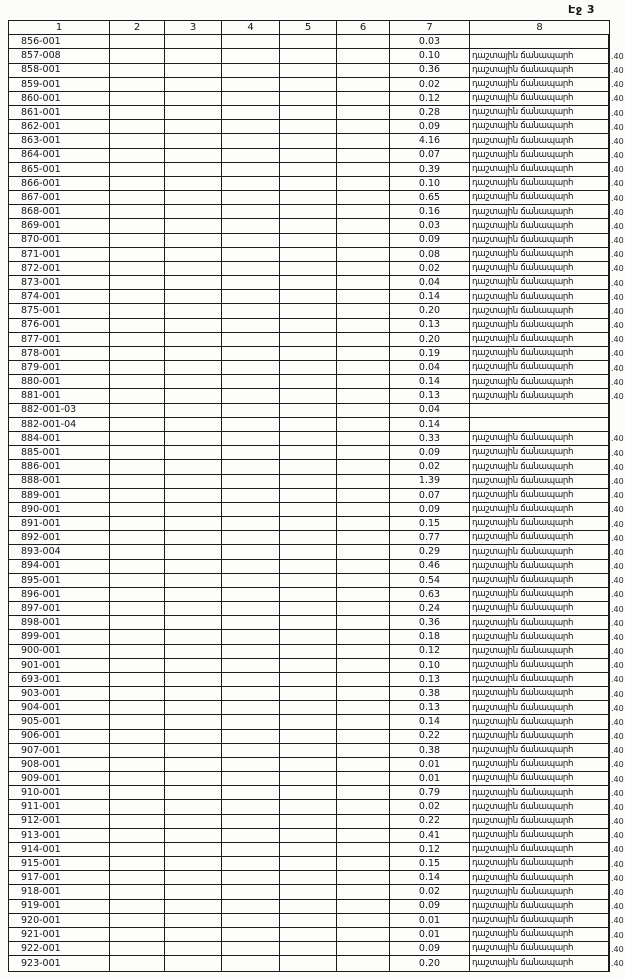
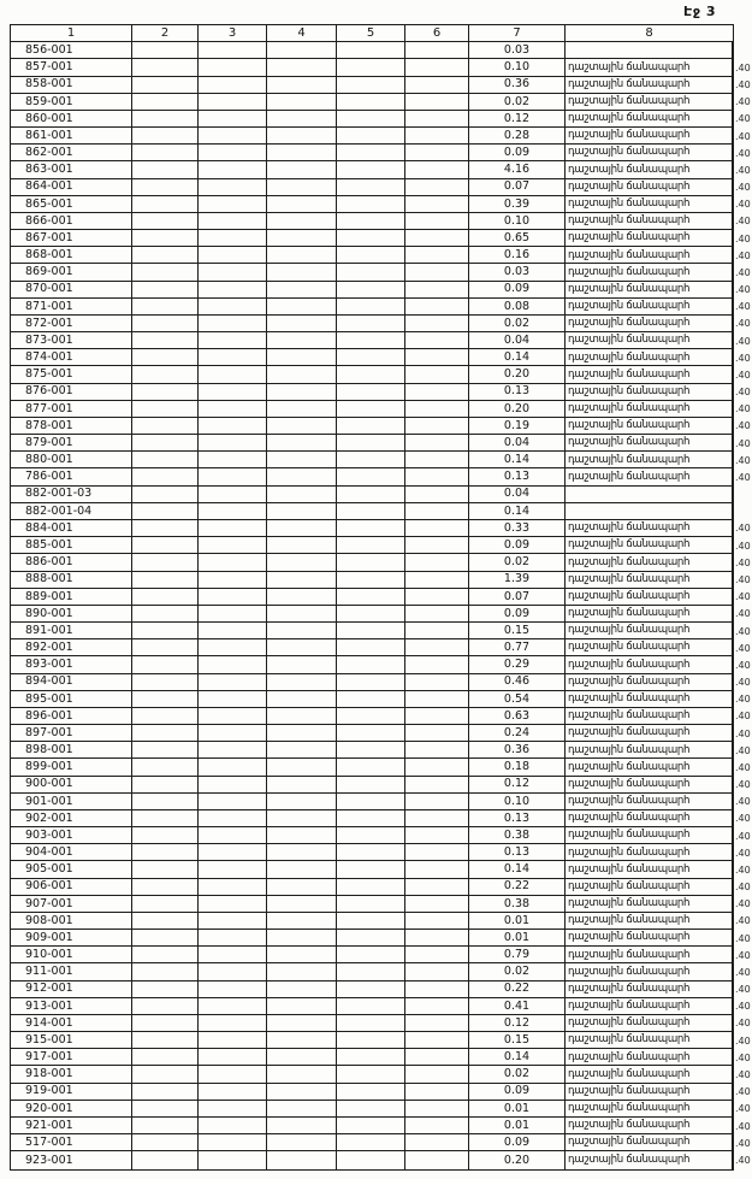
  Էջ 3
  1
  2
  3
  4
  5
  6
  7
  8
  856-001
  0.03
- 857-008
+ 857-001
  0.10
  դաշտային ճանապարհ
  .40
  858-001
  0.36
  դաշտային ճանապարհ
  .40
  859-001
  0.02
  դաշտային ճանապարհ
  .40
  860-001
  0.12
  դաշտային ճանապարհ
  .40
  861-001
  0.28
  դաշտային ճանապարհ
  .40
  862-001
  0.09
  դաշտային ճանապարհ
  .40
  863-001
  4.16
  դաշտային ճանապարհ
  .40
  864-001
  0.07
  դաշտային ճանապարհ
  .40
  865-001
  0.39
  դաշտային ճանապարհ
  .40
  866-001
  0.10
  դաշտային ճանապարհ
  .40
  867-001
  0.65
  դաշտային ճանապարհ
  .40
  868-001
  0.16
  դաշտային ճանապարհ
  .40
  869-001
  0.03
  դաշտային ճանապարհ
  .40
  870-001
  0.09
  դաշտային ճանապարհ
  .40
  871-001
  0.08
  դաշտային ճանապարհ
  .40
  872-001
  0.02
  դաշտային ճանապարհ
  .40
  873-001
  0.04
  դաշտային ճանապարհ
  .40
  874-001
  0.14
  դաշտային ճանապարհ
  .40
  875-001
  0.20
  դաշտային ճանապարհ
  .40
  876-001
  0.13
  դաշտային ճանապարհ
  .40
  877-001
  0.20
  դաշտային ճանապարհ
  .40
  878-001
  0.19
  դաշտային ճանապարհ
  .40
  879-001
  0.04
  դաշտային ճանապարհ
  .40
  880-001
  0.14
  դաշտային ճանապարհ
  .40
- 881-001
+ 786-001
  0.13
  դաշտային ճանապարհ
  .40
  882-001-03
  0.04
  882-001-04
  0.14
  884-001
  0.33
  դաշտային ճանապարհ
  .40
  885-001
  0.09
  դաշտային ճանապարհ
  .40
  886-001
  0.02
  դաշտային ճանապարհ
  .40
  888-001
  1.39
  դաշտային ճանապարհ
  .40
  889-001
  0.07
  դաշտային ճանապարհ
  .40
  890-001
  0.09
  դաշտային ճանապարհ
  .40
  891-001
  0.15
  դաշտային ճանապարհ
  .40
  892-001
  0.77
  դաշտային ճանապարհ
  .40
- 893-004
+ 893-001
  0.29
  դաշտային ճանապարհ
  .40
  894-001
  0.46
  դաշտային ճանապարհ
  .40
  895-001
  0.54
  դաշտային ճանապարհ
  .40
  896-001
  0.63
  դաշտային ճանապարհ
  .40
  897-001
  0.24
  դաշտային ճանապարհ
  .40
  898-001
  0.36
  դաշտային ճանապարհ
  .40
  899-001
  0.18
  դաշտային ճանապարհ
  .40
  900-001
  0.12
  դաշտային ճանապարհ
  .40
  901-001
  0.10
  դաշտային ճանապարհ
  .40
- 693-001
+ 902-001
  0.13
  դաշտային ճանապարհ
  .40
  903-001
  0.38
  դաշտային ճանապարհ
  .40
  904-001
  0.13
  դաշտային ճանապարհ
  .40
  905-001
  0.14
  դաշտային ճանապարհ
  .40
  906-001
  0.22
  դաշտային ճանապարհ
  .40
  907-001
  0.38
  դաշտային ճանապարհ
  .40
  908-001
  0.01
  դաշտային ճանապարհ
  .40
  909-001
  0.01
  դաշտային ճանապարհ
  .40
  910-001
  0.79
  դաշտային ճանապարհ
  .40
  911-001
  0.02
  դաշտային ճանապարհ
  .40
  912-001
  0.22
  դաշտային ճանապարհ
  .40
  913-001
  0.41
  դաշտային ճանապարհ
  .40
  914-001
  0.12
  դաշտային ճանապարհ
  .40
  915-001
  0.15
  դաշտային ճանապարհ
  .40
  917-001
  0.14
  դաշտային ճանապարհ
  .40
  918-001
  0.02
  դաշտային ճանապարհ
  .40
  919-001
  0.09
  դաշտային ճանապարհ
  .40
  920-001
  0.01
  դաշտային ճանապարհ
  .40
  921-001
  0.01
  դաշտային ճանապարհ
  .40
- 922-001
+ 517-001
  0.09
  դաշտային ճանապարհ
  .40
  923-001
  0.20
  դաշտային ճանապարհ
  .40
